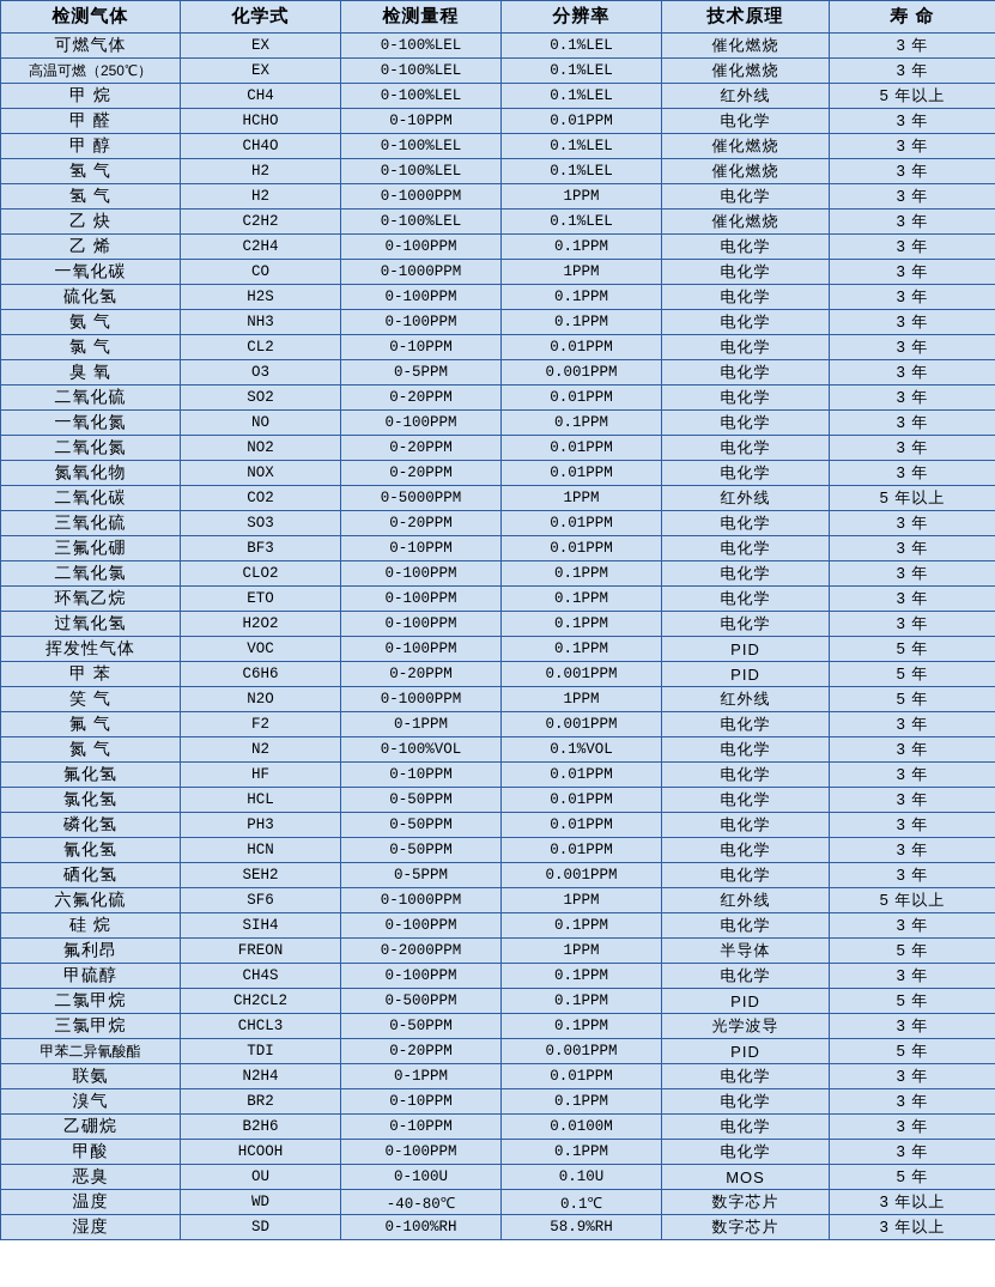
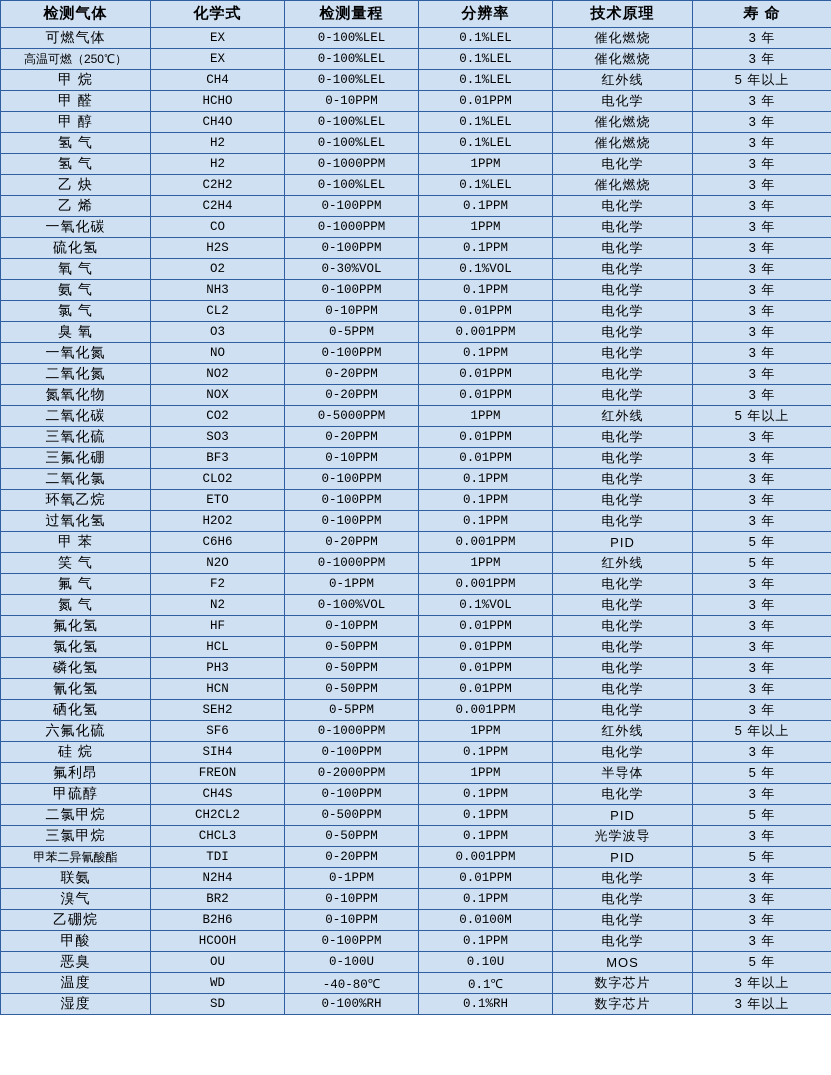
  检测气体	化学式	检测量程	分辨率	技术原理	寿 命
  可燃气体	EX	0-100%LEL	0.1%LEL	催化燃烧	3 年
  高温可燃（250℃）	EX	0-100%LEL	0.1%LEL	催化燃烧	3 年
  甲 烷	CH4	0-100%LEL	0.1%LEL	红外线	5 年以上
  甲 醛	HCHO	0-10PPM	0.01PPM	电化学	3 年
  甲 醇	CH4O	0-100%LEL	0.1%LEL	催化燃烧	3 年
  氢 气	H2	0-100%LEL	0.1%LEL	催化燃烧	3 年
  氢 气	H2	0-1000PPM	1PPM	电化学	3 年
  乙 炔	C2H2	0-100%LEL	0.1%LEL	催化燃烧	3 年
  乙 烯	C2H4	0-100PPM	0.1PPM	电化学	3 年
  一氧化碳	CO	0-1000PPM	1PPM	电化学	3 年
  硫化氢	H2S	0-100PPM	0.1PPM	电化学	3 年
+ 氧 气	O2	0-30%VOL	0.1%VOL	电化学	3 年
  氨 气	NH3	0-100PPM	0.1PPM	电化学	3 年
  氯 气	CL2	0-10PPM	0.01PPM	电化学	3 年
  臭 氧	O3	0-5PPM	0.001PPM	电化学	3 年
- 二氧化硫	SO2	0-20PPM	0.01PPM	电化学	3 年
  一氧化氮	NO	0-100PPM	0.1PPM	电化学	3 年
  二氧化氮	NO2	0-20PPM	0.01PPM	电化学	3 年
  氮氧化物	NOX	0-20PPM	0.01PPM	电化学	3 年
  二氧化碳	CO2	0-5000PPM	1PPM	红外线	5 年以上
  三氧化硫	SO3	0-20PPM	0.01PPM	电化学	3 年
  三氟化硼	BF3	0-10PPM	0.01PPM	电化学	3 年
  二氧化氯	CLO2	0-100PPM	0.1PPM	电化学	3 年
  环氧乙烷	ETO	0-100PPM	0.1PPM	电化学	3 年
  过氧化氢	H2O2	0-100PPM	0.1PPM	电化学	3 年
- 挥发性气体	VOC	0-100PPM	0.1PPM	PID	5 年
  甲 苯	C6H6	0-20PPM	0.001PPM	PID	5 年
  笑 气	N2O	0-1000PPM	1PPM	红外线	5 年
  氟 气	F2	0-1PPM	0.001PPM	电化学	3 年
  氮 气	N2	0-100%VOL	0.1%VOL	电化学	3 年
  氟化氢	HF	0-10PPM	0.01PPM	电化学	3 年
  氯化氢	HCL	0-50PPM	0.01PPM	电化学	3 年
  磷化氢	PH3	0-50PPM	0.01PPM	电化学	3 年
  氰化氢	HCN	0-50PPM	0.01PPM	电化学	3 年
  硒化氢	SEH2	0-5PPM	0.001PPM	电化学	3 年
  六氟化硫	SF6	0-1000PPM	1PPM	红外线	5 年以上
  硅 烷	SIH4	0-100PPM	0.1PPM	电化学	3 年
  氟利昂	FREON	0-2000PPM	1PPM	半导体	5 年
  甲硫醇	CH4S	0-100PPM	0.1PPM	电化学	3 年
  二氯甲烷	CH2CL2	0-500PPM	0.1PPM	PID	5 年
  三氯甲烷	CHCL3	0-50PPM	0.1PPM	光学波导	3 年
  甲苯二异氰酸酯	TDI	0-20PPM	0.001PPM	PID	5 年
  联氨	N2H4	0-1PPM	0.01PPM	电化学	3 年
  溴气	BR2	0-10PPM	0.1PPM	电化学	3 年
  乙硼烷	B2H6	0-10PPM	0.0100M	电化学	3 年
  甲酸	HCOOH	0-100PPM	0.1PPM	电化学	3 年
  恶臭	OU	0-100U	0.10U	MOS	5 年
  温度	WD	-40-80℃	0.1℃	数字芯片	3 年以上
- 湿度	SD	0-100%RH	58.9%RH	数字芯片	3 年以上
+ 湿度	SD	0-100%RH	0.1%RH	数字芯片	3 年以上
